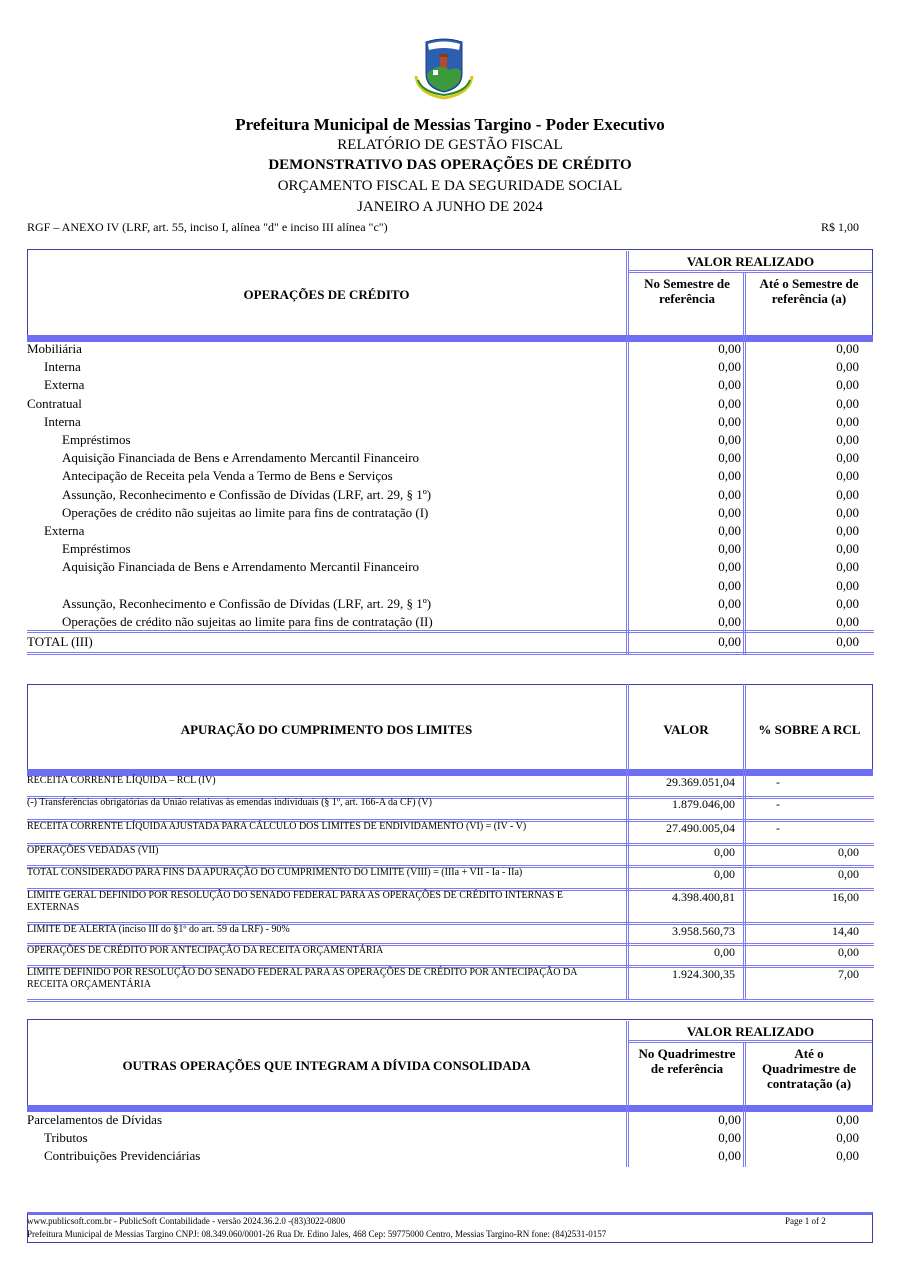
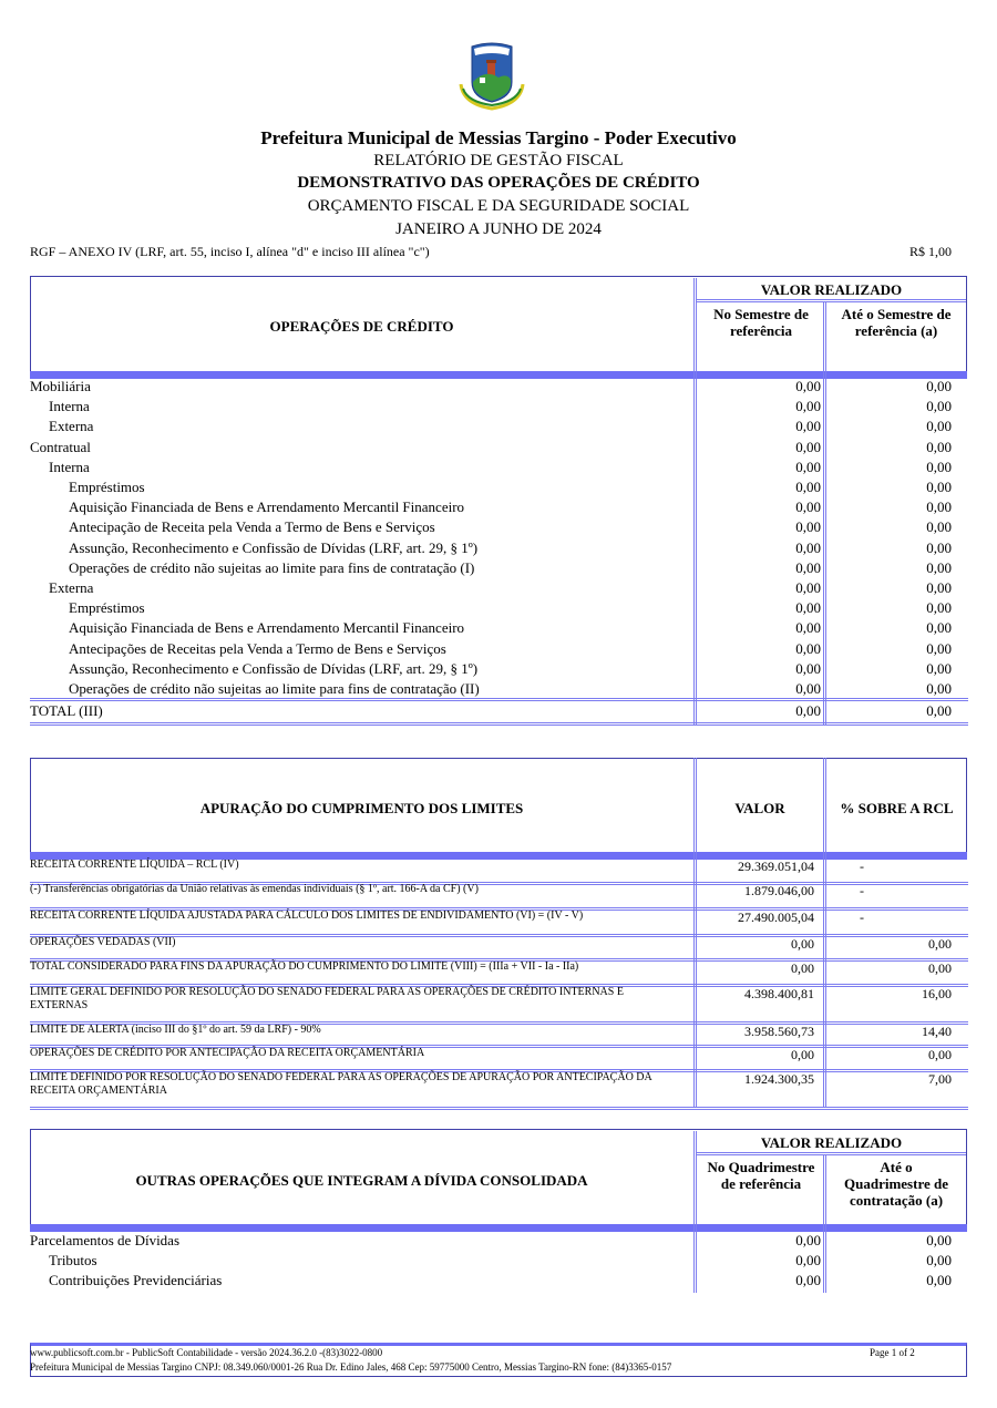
  Prefeitura Municipal de Messias Targino - Poder Executivo
  RELATÓRIO DE GESTÃO FISCAL
  DEMONSTRATIVO DAS OPERAÇÕES DE CRÉDITO
  ORÇAMENTO FISCAL E DA SEGURIDADE SOCIAL
  JANEIRO A JUNHO DE 2024
  RGF – ANEXO IV (LRF, art. 55, inciso I, alínea "d" e inciso III alínea "c")
  R$ 1,00
  OPERAÇÕES DE CRÉDITO
  VALOR REALIZADO
  No Semestre de referência
  Até o Semestre de referência (a)
  Mobiliária
  0,00
  0,00
  Interna
  0,00
  0,00
  Externa
  0,00
  0,00
  Contratual
  0,00
  0,00
  Interna
  0,00
  0,00
  Empréstimos
  0,00
  0,00
  Aquisição Financiada de Bens e Arrendamento Mercantil Financeiro
  0,00
  0,00
  Antecipação de Receita pela Venda a Termo de Bens e Serviços
  0,00
  0,00
  Assunção, Reconhecimento e Confissão de Dívidas (LRF, art. 29, § 1º)
  0,00
  0,00
  Operações de crédito não sujeitas ao limite para fins de contratação (I)
  0,00
  0,00
  Externa
  0,00
  0,00
  Empréstimos
  0,00
  0,00
  Aquisição Financiada de Bens e Arrendamento Mercantil Financeiro
  0,00
  0,00
+ Antecipações de Receitas pela Venda a Termo de Bens e Serviços
  0,00
  0,00
  Assunção, Reconhecimento e Confissão de Dívidas (LRF, art. 29, § 1º)
  0,00
  0,00
  Operações de crédito não sujeitas ao limite para fins de contratação (II)
  0,00
  0,00
  TOTAL (III)
  0,00
  0,00
  APURAÇÃO DO CUMPRIMENTO DOS LIMITES
  VALOR
  % SOBRE A RCL
  RECEITA CORRENTE LÍQUIDA – RCL (IV)
  29.369.051,04
  -
  (-) Transferências obrigatórias da União relativas às emendas individuais (§ 1º, art. 166-A da CF) (V)
  1.879.046,00
  -
  RECEITA CORRENTE LÍQUIDA AJUSTADA PARA CÁLCULO DOS LIMITES DE ENDIVIDAMENTO (VI) = (IV - V)
  27.490.005,04
  -
  OPERAÇÕES VEDADAS (VII)
  0,00
  0,00
  TOTAL CONSIDERADO PARA FINS DA APURAÇÃO DO CUMPRIMENTO DO LIMITE (VIII) = (IIIa + VII - Ia - IIa)
  0,00
  0,00
  LIMITE GERAL DEFINIDO POR RESOLUÇÃO DO SENADO FEDERAL PARA AS OPERAÇÕES DE CRÉDITO INTERNAS E EXTERNAS
  4.398.400,81
  16,00
  LIMITE DE ALERTA (inciso III do §1º do art. 59 da LRF) - 90%
  3.958.560,73
  14,40
  OPERAÇÕES DE CRÉDITO POR ANTECIPAÇÃO DA RECEITA ORÇAMENTÁRIA
  0,00
  0,00
- LIMITE DEFINIDO POR RESOLUÇÃO DO SENADO FEDERAL PARA AS OPERAÇÕES DE CRÉDITO POR ANTECIPAÇÃO DA RECEITA ORÇAMENTÁRIA
+ LIMITE DEFINIDO POR RESOLUÇÃO DO SENADO FEDERAL PARA AS OPERAÇÕES DE APURAÇÃO POR ANTECIPAÇÃO DA RECEITA ORÇAMENTÁRIA
  1.924.300,35
  7,00
  OUTRAS OPERAÇÕES QUE INTEGRAM A DÍVIDA CONSOLIDADA
  VALOR REALIZADO
  No Quadrimestre de referência
  Até o Quadrimestre de contratação (a)
  Parcelamentos de Dívidas
  0,00
  0,00
  Tributos
  0,00
  0,00
  Contribuições Previdenciárias
  0,00
  0,00
  www.publicsoft.com.br - PublicSoft Contabilidade - versão 2024.36.2.0 -(83)3022-0800
- Prefeitura Municipal de Messias Targino CNPJ: 08.349.060/0001-26 Rua Dr. Edino Jales, 468 Cep: 59775000 Centro, Messias Targino-RN fone: (84)2531-0157
+ Prefeitura Municipal de Messias Targino CNPJ: 08.349.060/0001-26 Rua Dr. Edino Jales, 468 Cep: 59775000 Centro, Messias Targino-RN fone: (84)3365-0157
  Page 1 of 2
